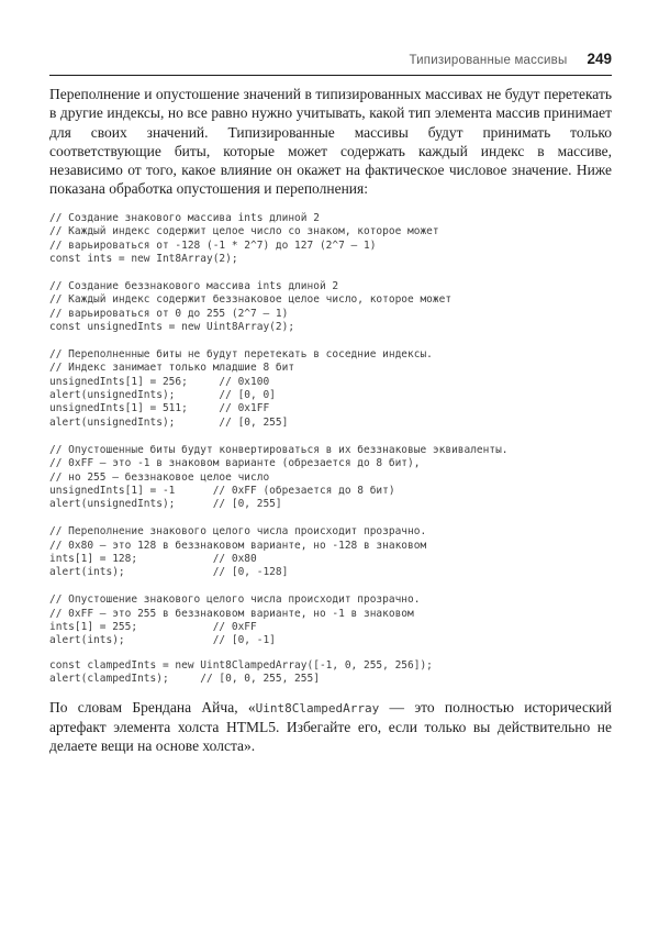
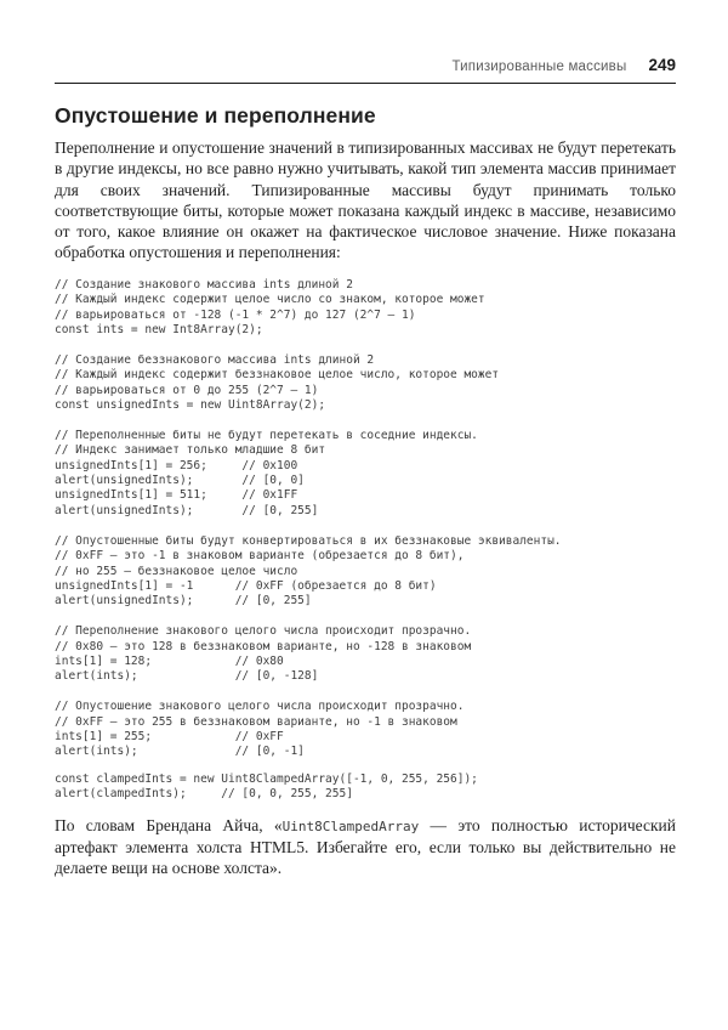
  Типизированные массивы
  249
+ Опустошение и переполнение
- Переполнение и опустошение значений в типизированных массивах не будут перетекать в другие индексы, но все равно нужно учитывать, какой тип элемента массив принимает для своих значений. Типизированные массивы будут принимать только соответствующие биты, которые может содержать каждый индекс в массиве, независимо от того, какое влияние он окажет на фактическое числовое значение. Ниже показана обработка опустошения и переполнения:
+ Переполнение и опустошение значений в типизированных массивах не будут перетекать в другие индексы, но все равно нужно учитывать, какой тип элемента массив принимает для своих значений. Типизированные массивы будут принимать только соответствующие биты, которые может показана каждый индекс в массиве, независимо от того, какое влияние он окажет на фактическое числовое значение. Ниже показана обработка опустошения и переполнения:
  // Создание знакового массива ints длиной 2
  // Каждый индекс содержит целое число со знаком, которое может
  // варьироваться от -128 (-1 * 2^7) до 127 (2^7 – 1)
  const ints = new Int8Array(2);
  // Создание беззнакового массива ints длиной 2
  // Каждый индекс содержит беззнаковое целое число, которое может
  // варьироваться от 0 до 255 (2^7 – 1)
  const unsignedInts = new Uint8Array(2);
  // Переполненные биты не будут перетекать в соседние индексы.
  // Индекс занимает только младшие 8 бит
  unsignedInts[1] = 256; // 0x100
  alert(unsignedInts); // [0, 0]
  unsignedInts[1] = 511; // 0x1FF
  alert(unsignedInts); // [0, 255]
  // Опустошенные биты будут конвертироваться в их беззнаковые эквиваленты.
  // 0xFF – это -1 в знаковом варианте (обрезается до 8 бит),
  // но 255 – беззнаковое целое число
  unsignedInts[1] = -1 // 0xFF (обрезается до 8 бит)
  alert(unsignedInts); // [0, 255]
  // Переполнение знакового целого числа происходит прозрачно.
  // 0x80 – это 128 в беззнаковом варианте, но -128 в знаковом
  ints[1] = 128; // 0x80
  alert(ints); // [0, -128]
  // Опустошение знакового целого числа происходит прозрачно.
  // 0xFF – это 255 в беззнаковом варианте, но -1 в знаковом
  ints[1] = 255; // 0xFF
  alert(ints); // [0, -1]
  const clampedInts = new Uint8ClampedArray([-1, 0, 255, 256]);
  alert(clampedInts); // [0, 0, 255, 255]
  По словам Брендана Айча, «Uint8ClampedArray — это полностью исторический артефакт элемента холста HTML5. Избегайте его, если только вы действительно не делаете вещи на основе холста».
